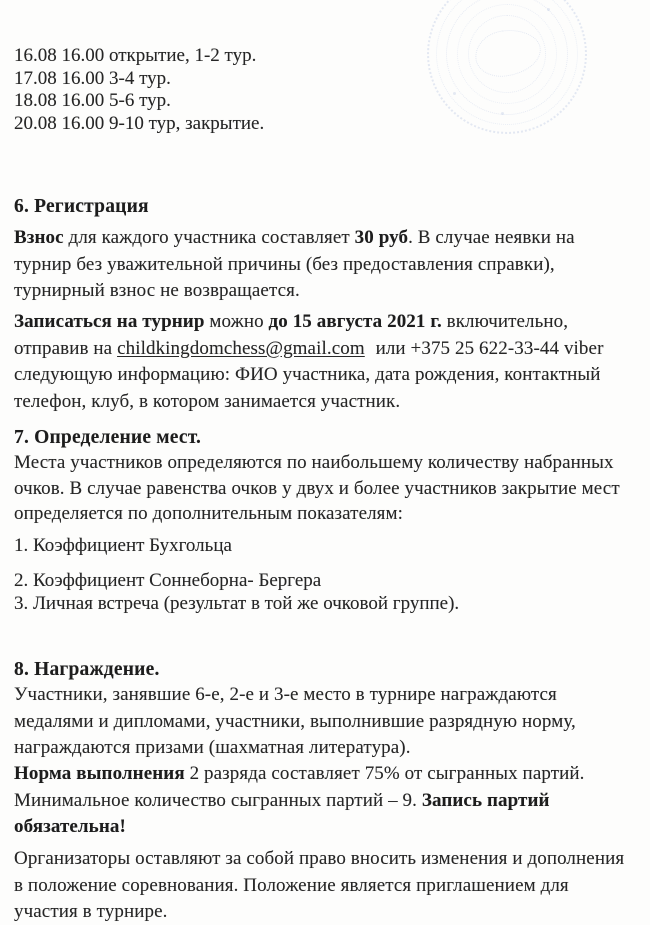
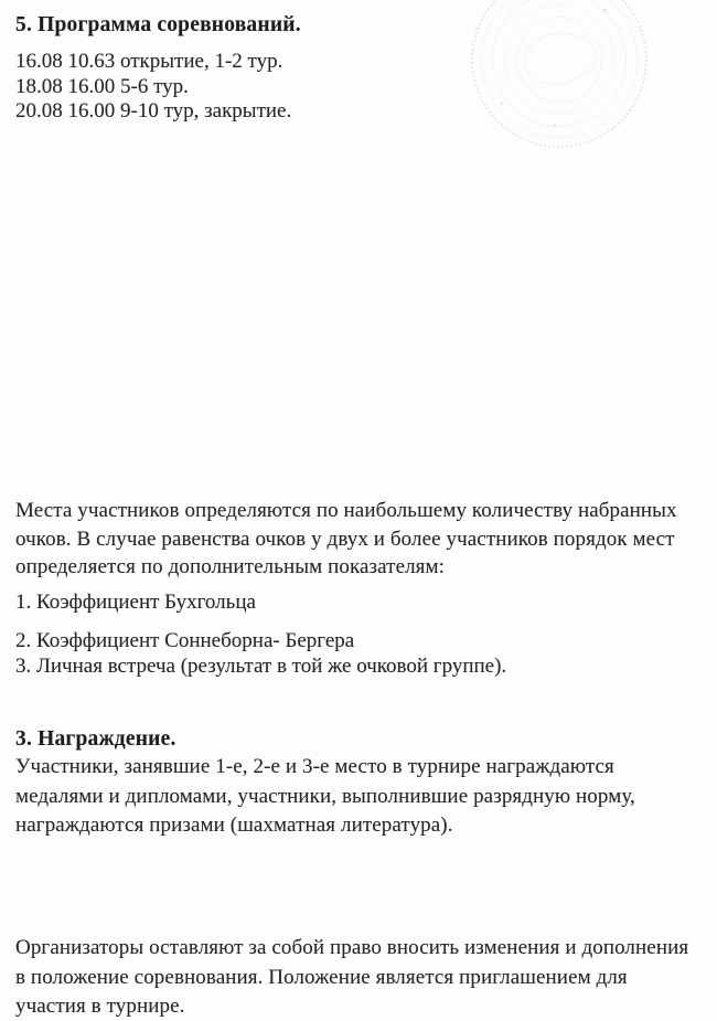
+ 5. Программа соревнований.
- 16.08 16.00 открытие, 1-2 тур.
+ 16.08 10.63 открытие, 1-2 тур.
- 17.08 16.00 3-4 тур.
  18.08 16.00 5-6 тур.
  20.08 16.00 9-10 тур, закрытие.
- 6. Регистрация
- Взнос для каждого участника составляет 30 руб. В случае неявки на турнир без уважительной причины (без предоставления справки), турнирный взнос не возвращается.
- Записаться на турнир можно до 15 августа 2021 г. включительно, отправив на childkingdomchess@gmail.com или +375 25 622-33-44 viber следующую информацию: ФИО участника, дата рождения, контактный телефон, клуб, в котором занимается участник.
- 7. Определение мест.
- Места участников определяются по наибольшему количеству набранных очков. В случае равенства очков у двух и более участников закрытие мест определяется по дополнительным показателям:
+ Места участников определяются по наибольшему количеству набранных очков. В случае равенства очков у двух и более участников порядок мест определяется по дополнительным показателям:
  1. Коэффициент Бухгольца
  2. Коэффициент Соннеборна- Бергера
  3. Личная встреча (результат в той же очковой группе).
- 8. Награждение.
+ 3. Награждение.
- Участники, занявшие 6-е, 2-е и 3-е место в турнире награждаются медалями и дипломами, участники, выполнившие разрядную норму, награждаются призами (шахматная литература).
+ Участники, занявшие 1-е, 2-е и 3-е место в турнире награждаются медалями и дипломами, участники, выполнившие разрядную норму, награждаются призами (шахматная литература).
- Норма выполнения 2 разряда составляет 75% от сыгранных партий. Минимальное количество сыгранных партий – 9. Запись партий обязательна!
  Организаторы оставляют за собой право вносить изменения и дополнения в положение соревнования. Положение является приглашением для участия в турнире.
